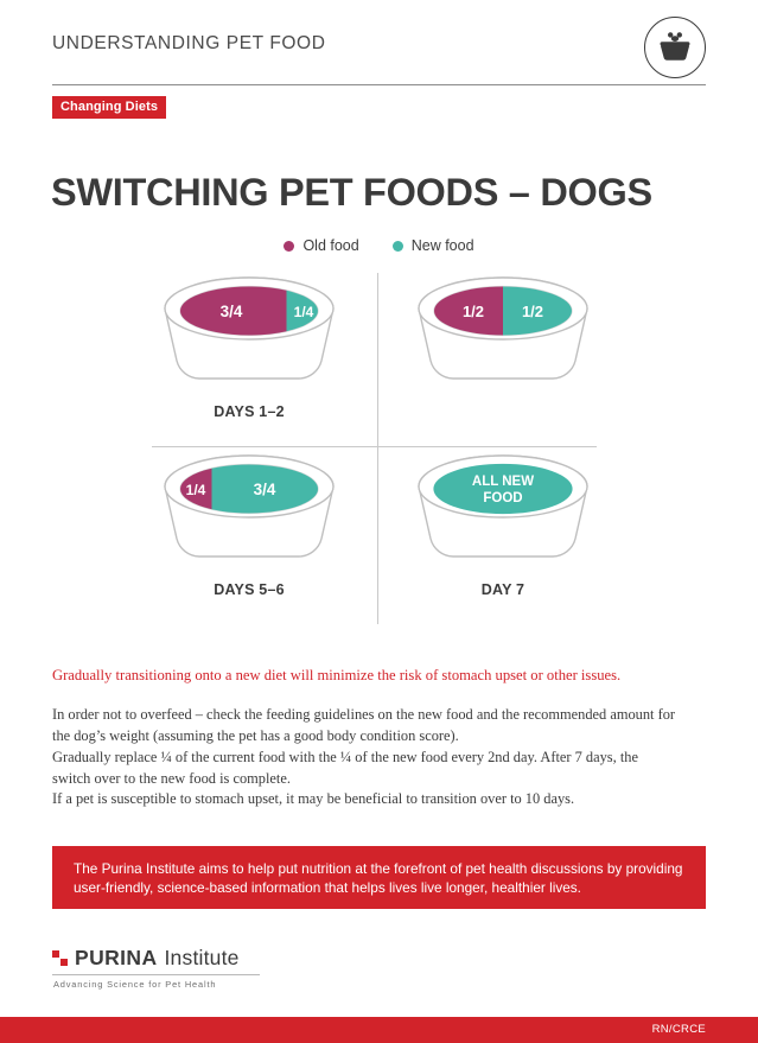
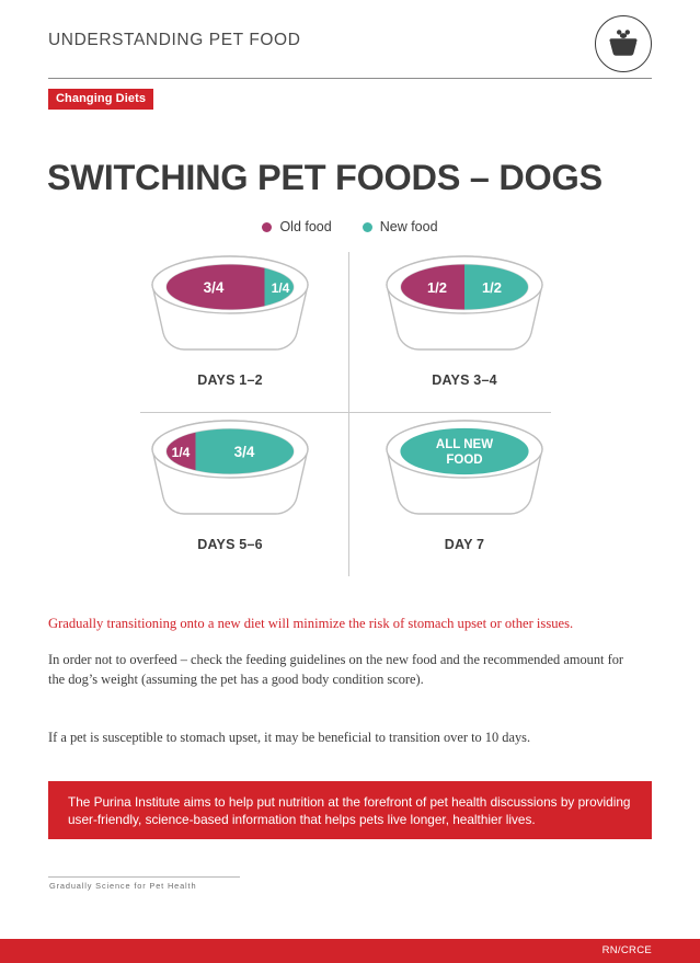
  UNDERSTANDING PET FOOD
  Changing Diets
  SWITCHING PET FOODS – DOGS
  Old food
  New food
  3/4
  1/4
  DAYS 1–2
  1/2
  1/2
+ DAYS 3–4
  1/4
  3/4
  DAYS 5–6
  ALL NEW
  FOOD
  DAY 7
  Gradually transitioning onto a new diet will minimize the risk of stomach upset or other issues.
  In order not to overfeed – check the feeding guidelines on the new food and the recommended amount for the dog’s weight (assuming the pet has a good body condition score).
- Gradually replace ¼ of the current food with the ¼ of the new food every 2nd day. After 7 days, the switch over to the new food is complete.
  If a pet is susceptible to stomach upset, it may be beneficial to transition over to 10 days.
- The Purina Institute aims to help put nutrition at the forefront of pet health discussions by providing user-friendly, science-based information that helps lives live longer, healthier lives.
+ The Purina Institute aims to help put nutrition at the forefront of pet health discussions by providing user-friendly, science-based information that helps pets live longer, healthier lives.
- PURINA
- Institute
- Advancing Science for Pet Health
+ Gradually Science for Pet Health
  RN/CRCE
